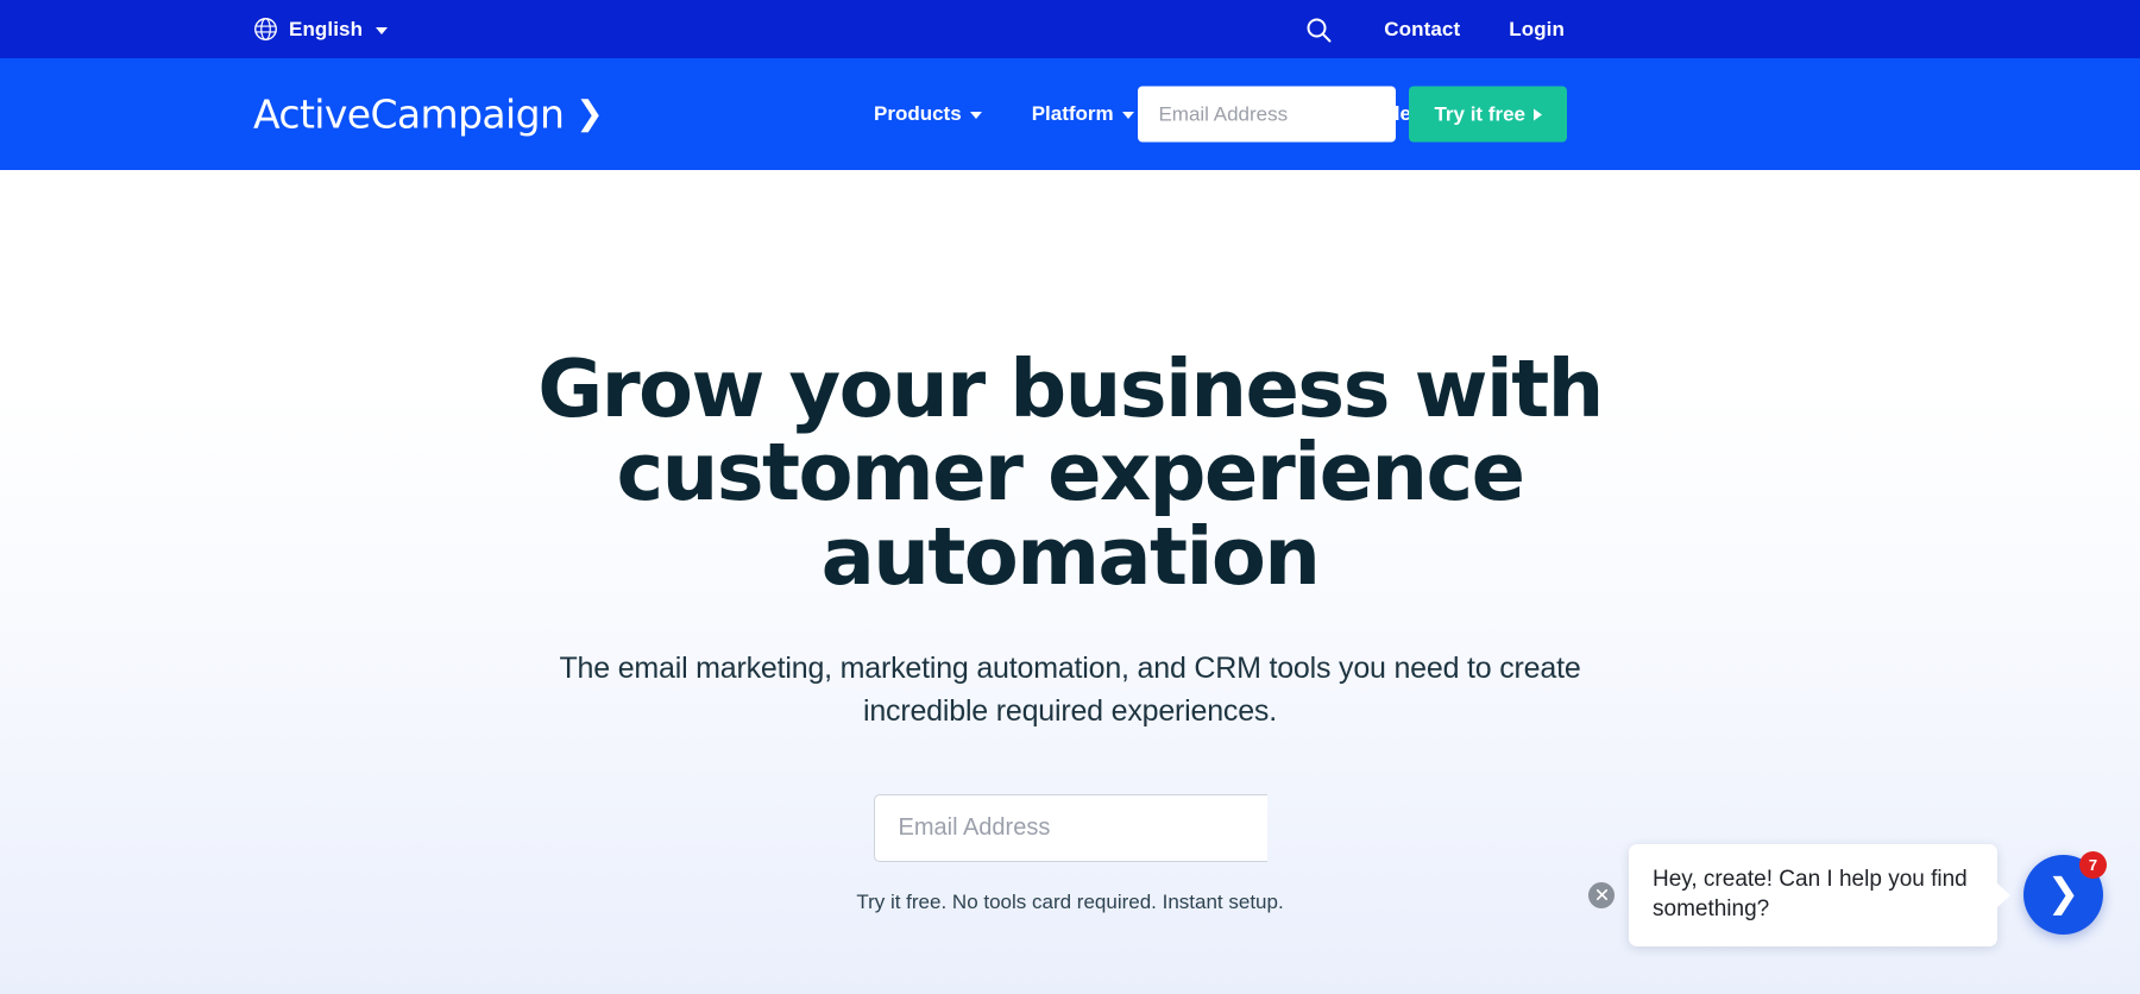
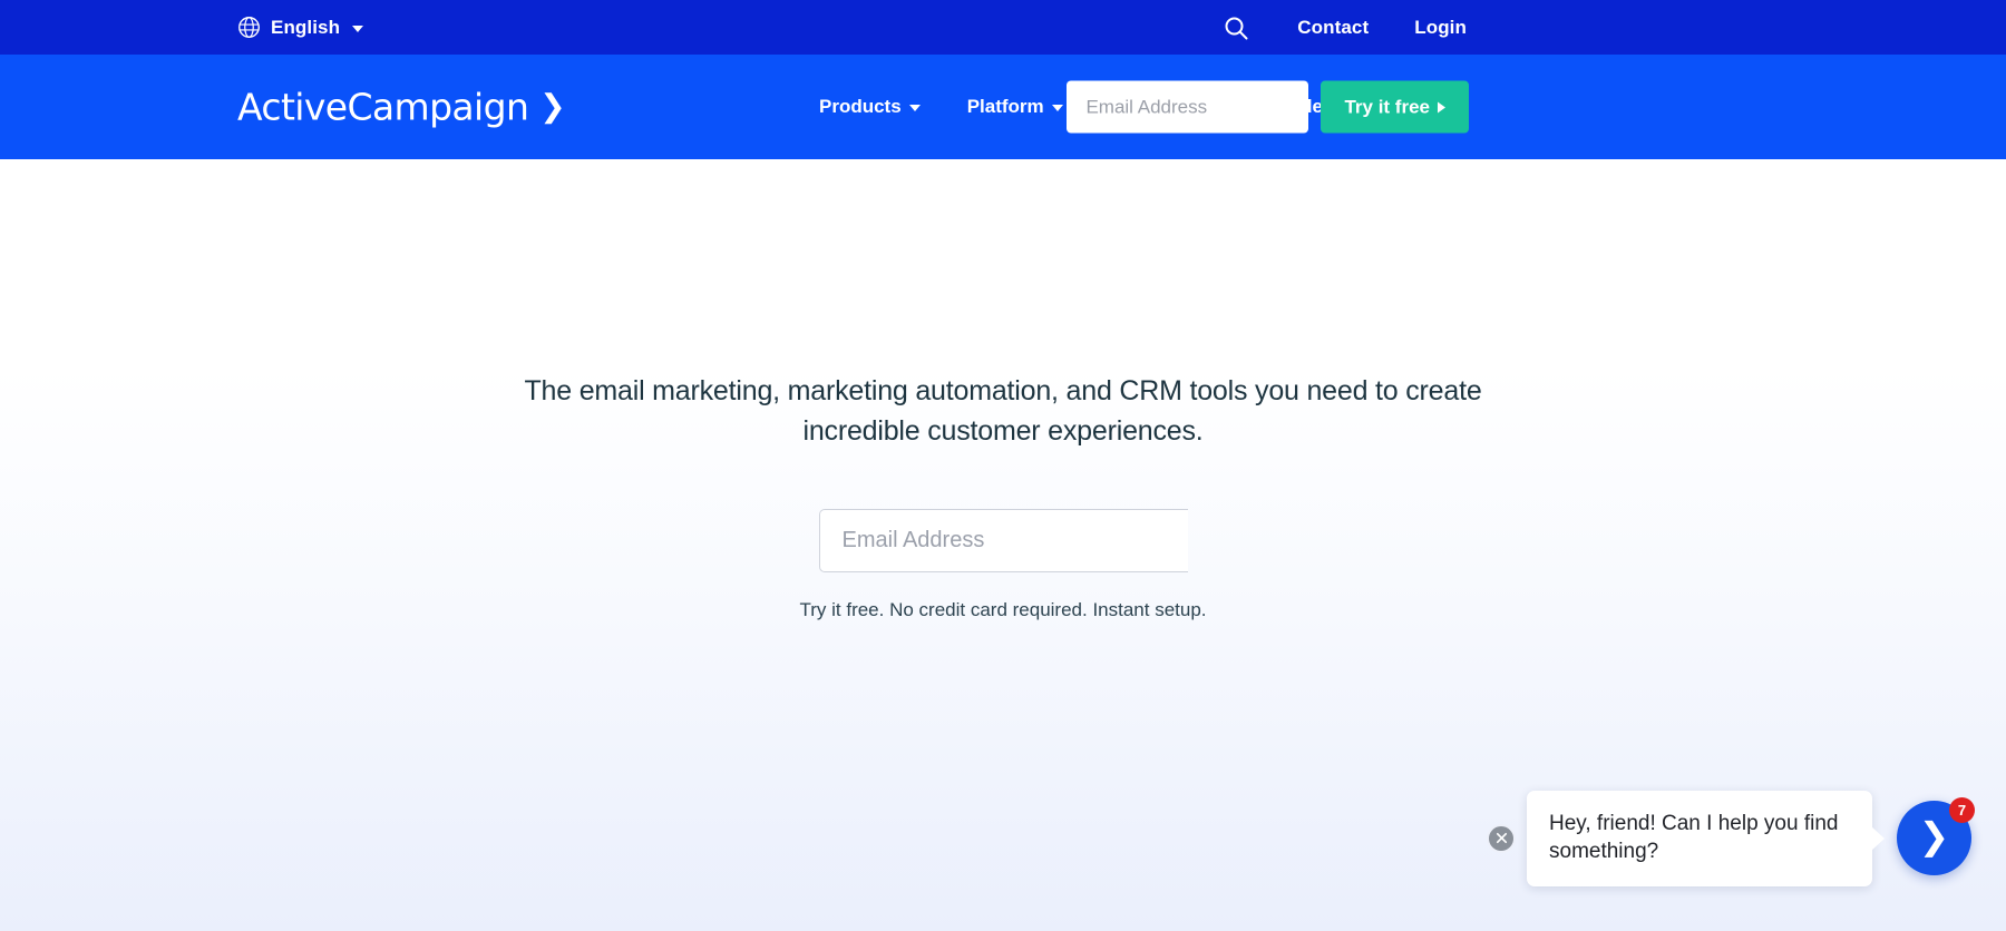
  English
  Contact
  Login
  ActiveCampaign
  ❯
  Products
  Platform
  Email Address
  Try it free
- Grow your business with customer experience automation
- The email marketing, marketing automation, and CRM tools you need to create incredible required experiences.
+ The email marketing, marketing automation, and CRM tools you need to create incredible customer experiences.
  Email Address
- Try it free. No tools card required. Instant setup.
+ Try it free. No credit card required. Instant setup.
- Hey, create! Can I help you find something?
+ Hey, friend! Can I help you find something?
  ❯
  7
